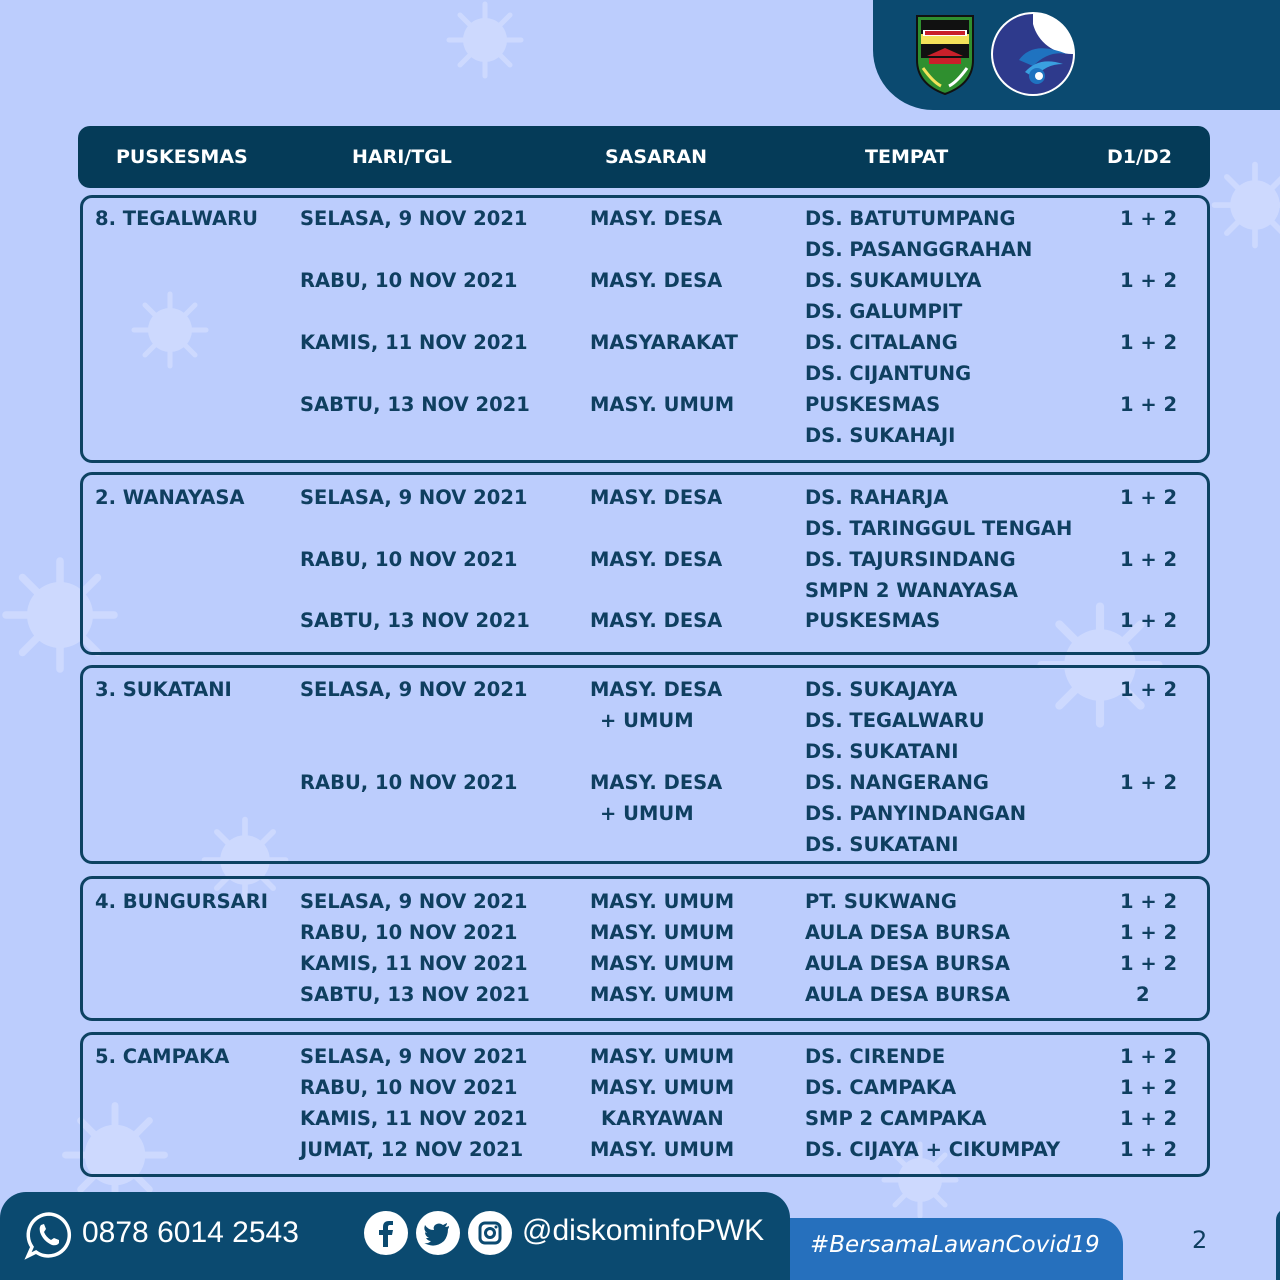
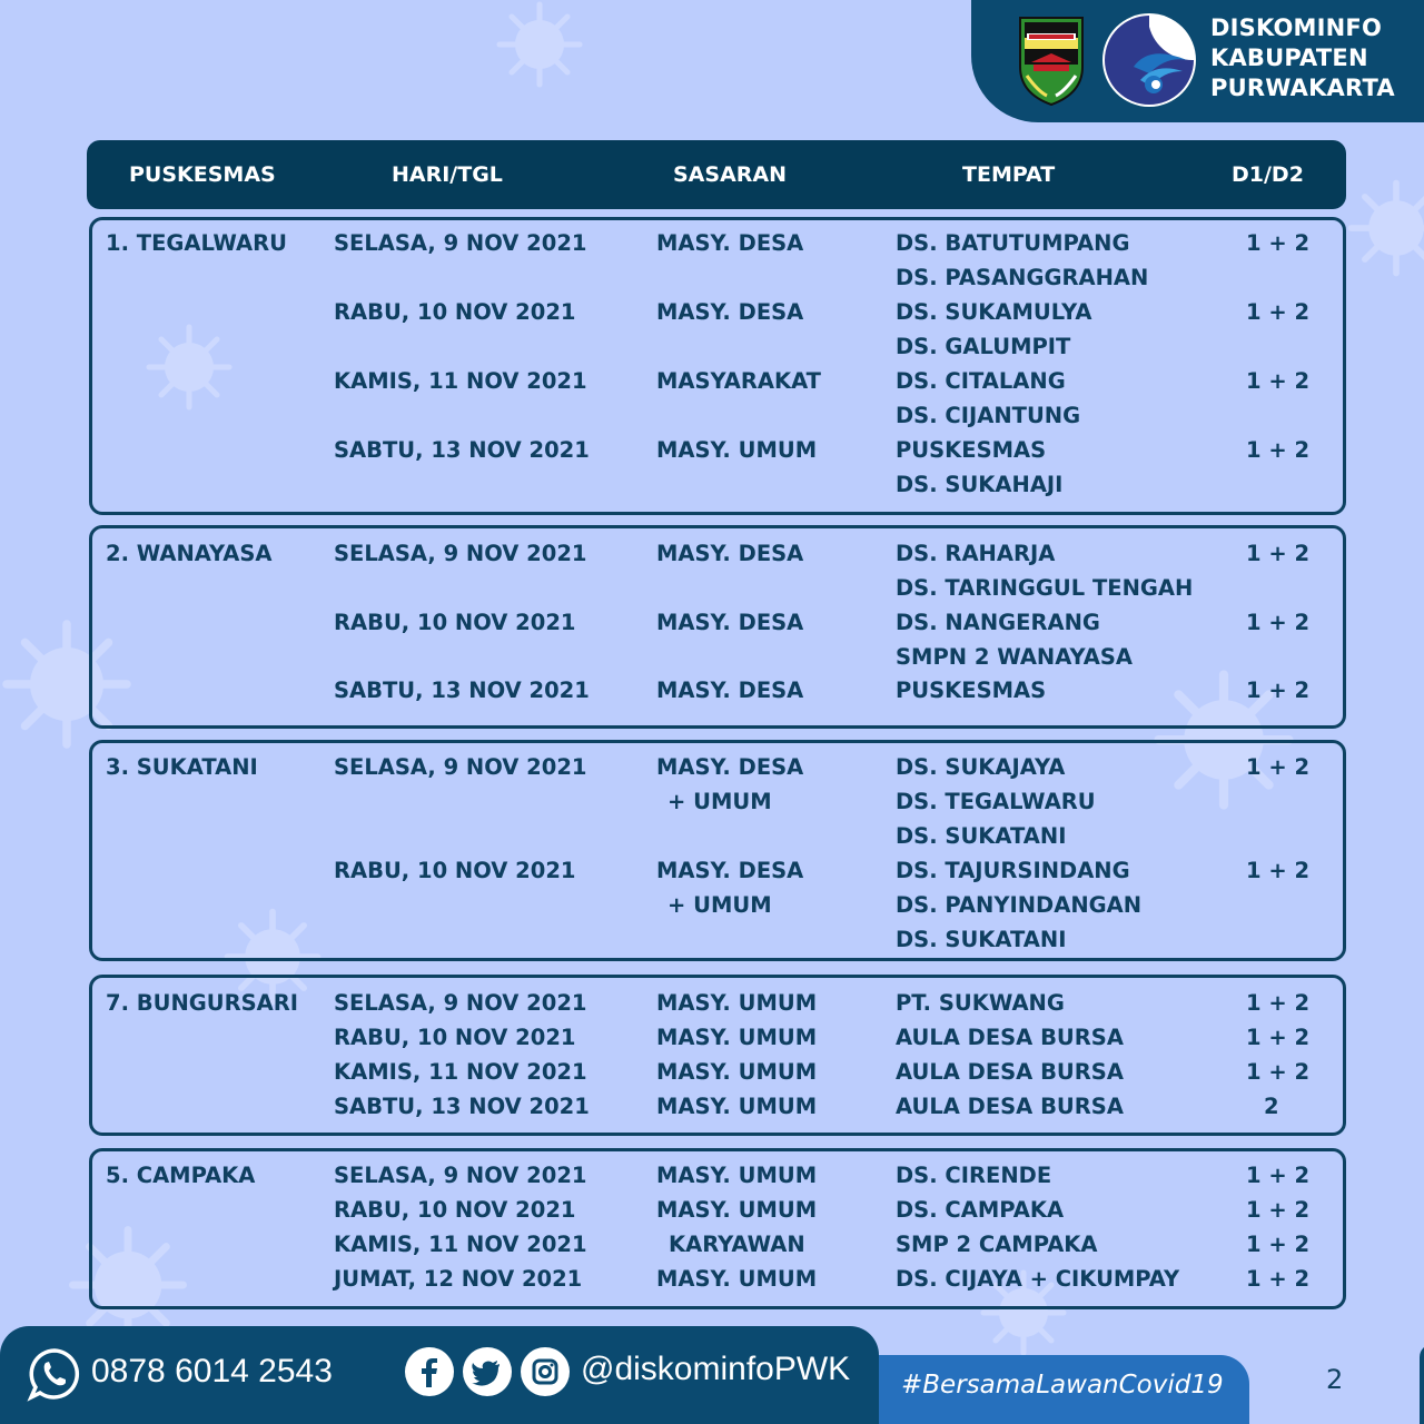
+ DISKOMINFO
+ KABUPATEN
+ PURWAKARTA
  PUSKESMAS
  HARI/TGL
  SASARAN
  TEMPAT
  D1/D2
- 8. TEGALWARU
+ 1. TEGALWARU
  SELASA, 9 NOV 2021
  MASY. DESA
  DS. BATUTUMPANG
  DS. PASANGGRAHAN
  1 + 2
  RABU, 10 NOV 2021
  MASY. DESA
  DS. SUKAMULYA
  DS. GALUMPIT
  1 + 2
  KAMIS, 11 NOV 2021
  MASYARAKAT
  DS. CITALANG
  DS. CIJANTUNG
  1 + 2
  SABTU, 13 NOV 2021
  MASY. UMUM
  PUSKESMAS
  DS. SUKAHAJI
  1 + 2
  2. WANAYASA
  SELASA, 9 NOV 2021
  MASY. DESA
  DS. RAHARJA
  DS. TARINGGUL TENGAH
  1 + 2
  RABU, 10 NOV 2021
  MASY. DESA
- DS. TAJURSINDANG
+ DS. NANGERANG
  SMPN 2 WANAYASA
  1 + 2
  SABTU, 13 NOV 2021
  MASY. DESA
  PUSKESMAS
  1 + 2
  3. SUKATANI
  SELASA, 9 NOV 2021
  MASY. DESA
  + UMUM
  DS. SUKAJAYA
  DS. TEGALWARU
  DS. SUKATANI
  1 + 2
  RABU, 10 NOV 2021
  MASY. DESA
  + UMUM
- DS. NANGERANG
+ DS. TAJURSINDANG
  DS. PANYINDANGAN
  DS. SUKATANI
  1 + 2
- 4. BUNGURSARI
+ 7. BUNGURSARI
  SELASA, 9 NOV 2021
  MASY. UMUM
  PT. SUKWANG
  1 + 2
  RABU, 10 NOV 2021
  MASY. UMUM
  AULA DESA BURSA
  1 + 2
  KAMIS, 11 NOV 2021
  MASY. UMUM
  AULA DESA BURSA
  1 + 2
  SABTU, 13 NOV 2021
  MASY. UMUM
  AULA DESA BURSA
  2
  5. CAMPAKA
  SELASA, 9 NOV 2021
  MASY. UMUM
  DS. CIRENDE
  1 + 2
  RABU, 10 NOV 2021
  MASY. UMUM
  DS. CAMPAKA
  1 + 2
  KAMIS, 11 NOV 2021
  KARYAWAN
  SMP 2 CAMPAKA
  1 + 2
  JUMAT, 12 NOV 2021
  MASY. UMUM
  DS. CIJAYA + CIKUMPAY
  1 + 2
  0878 6014 2543
  @diskominfoPWK
  #BersamaLawanCovid19
  2
